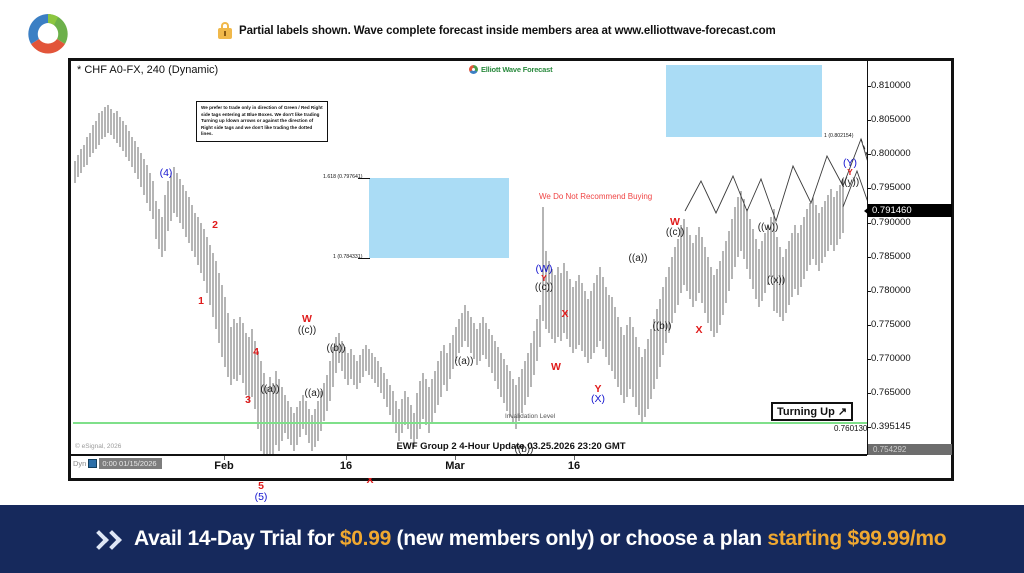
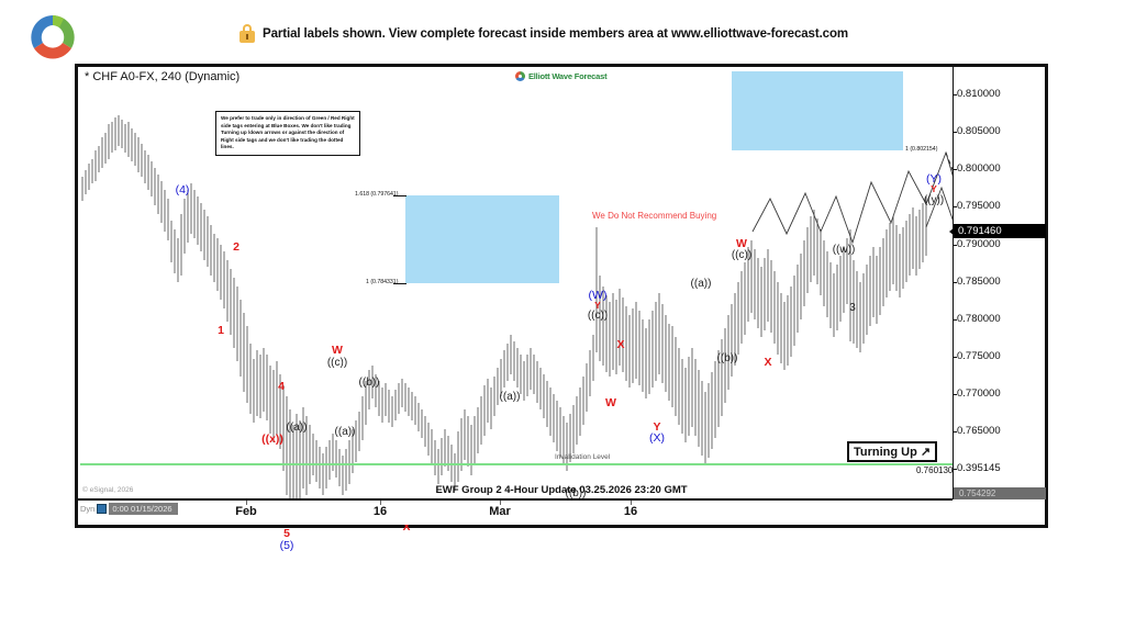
- Partial labels shown. Wave complete forecast inside members area at www.elliottwave-forecast.com
+ Partial labels shown. View complete forecast inside members area at www.elliottwave-forecast.com
  * CHF A0-FX, 240 (Dynamic)
  Elliott Wave Forecast
  (4)
  2
  1
  4
- 3
+ ((x))
  ((a))
  5
  (5)
  W
  ((c))
  ((a))
  ((b))
  X
  ((a))
  ((b))
  (W)
  Y
  ((c))
  X
  W
  Y
  (X)
  ((a))
  ((b))
  W
  ((c))
  X
  ((w))
- ((x))
+ 3
  (Y)
  Y
  ((y))
  We Do Not Recommend Buying
  0.760130
  Turning Up ↗
  0.810000
  0.805000
  0.800000
  0.795000
  0.791460
  0.790000
  0.785000
  0.780000
  0.775000
  0.770000
  0.765000
  0.395145
  0.754292
  EWF Group 2 4-Hour Update 03.25.2026 23:20 GMT
  Dyn
  0:00 01/15/2026
  Feb
  16
  Mar
  16
- Avail 14-Day Trial for $0.99 (new members only) or choose a plan starting $99.99/mo
